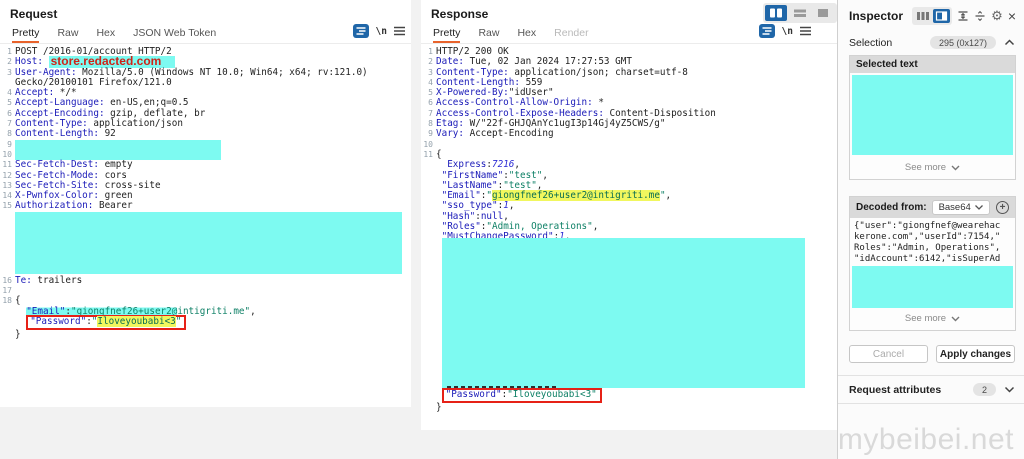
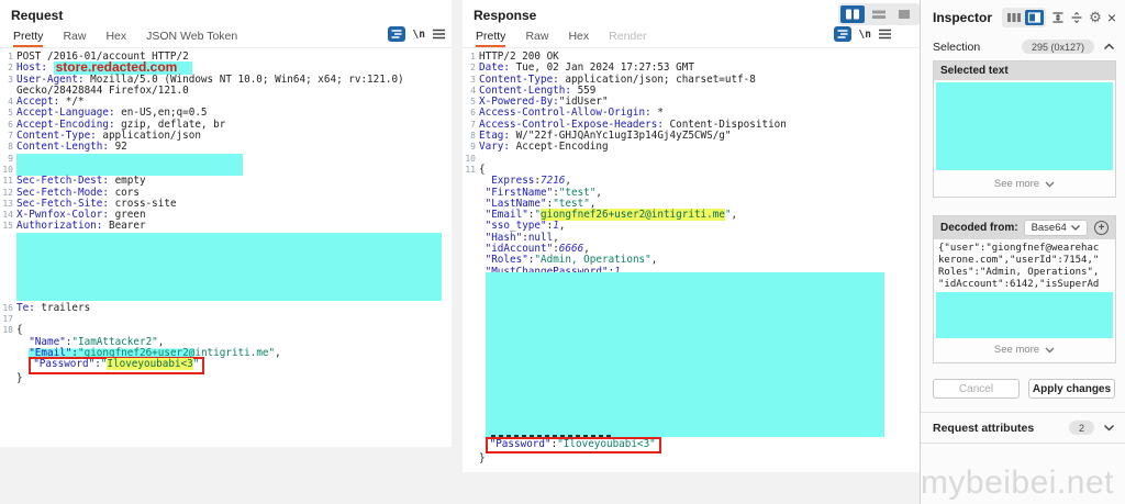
  Request
  Pretty
  Raw
  Hex
  JSON Web Token
  \n
  1
  POST /2016-01/account HTTP/2
  2
  Host: store.redacted.com
  3
  User-Agent: Mozilla/5.0 (Windows NT 10.0; Win64; x64; rv:121.0)
- Gecko/20100101 Firefox/121.0
+ Gecko/28428844 Firefox/121.0
  4
  Accept: */*
  5
  Accept-Language: en-US,en;q=0.5
  6
  Accept-Encoding: gzip, deflate, br
  7
  Content-Type: application/json
  8
  Content-Length: 92
  9
  10
  11
  Sec-Fetch-Dest: empty
  12
  Sec-Fetch-Mode: cors
  13
  Sec-Fetch-Site: cross-site
  14
  X-Pwnfox-Color: green
  15
  Authorization: Bearer
  16
  Te: trailers
  17
  18
  {
+ "Name":"IamAttacker2",
  "Email":"giongfnef26+user2@intigriti.me",
  "Password":"Iloveyoubabi<3"
  }
  Response
  Pretty
  Raw
  Hex
  Render
  \n
  1
  HTTP/2 200 OK
  2
  Date: Tue, 02 Jan 2024 17:27:53 GMT
  3
  Content-Type: application/json; charset=utf-8
  4
  Content-Length: 559
  5
  X-Powered-By:"idUser"
  6
  Access-Control-Allow-Origin: *
  7
  Access-Control-Expose-Headers: Content-Disposition
  8
  Etag: W/"22f-GHJQAnYc1ugI3p14Gj4yZ5CWS/g"
  9
  Vary: Accept-Encoding
  10
  11
  {
  Express:7216,
  "FirstName":"test",
  "LastName":"test",
  "Email":"giongfnef26+user2@intigriti.me",
  "sso_type":1,
  "Hash":null,
+ "idAccount":6666,
  "Roles":"Admin, Operations",
  "Password":"Iloveyoubabi<3"
  }
  Inspector
  ⚙
  ×
  Selection
  295 (0x127)
  Selected text
  See more
  Decoded from:
  Base64
  +
  {"user":"giongfnef@wearehac
  kerone.com","userId":7154,"
  Roles":"Admin, Operations",
  "idAccount":6142,"isSuperAd
  See more
  Cancel
  Apply changes
  Request attributes
  2
  mybeibei.net
